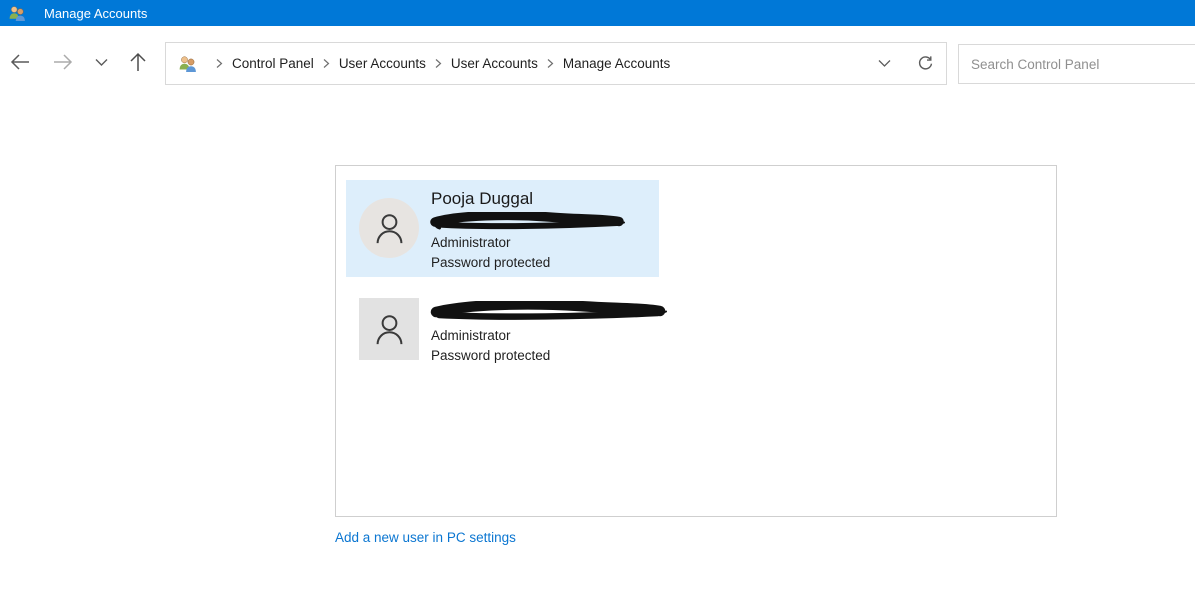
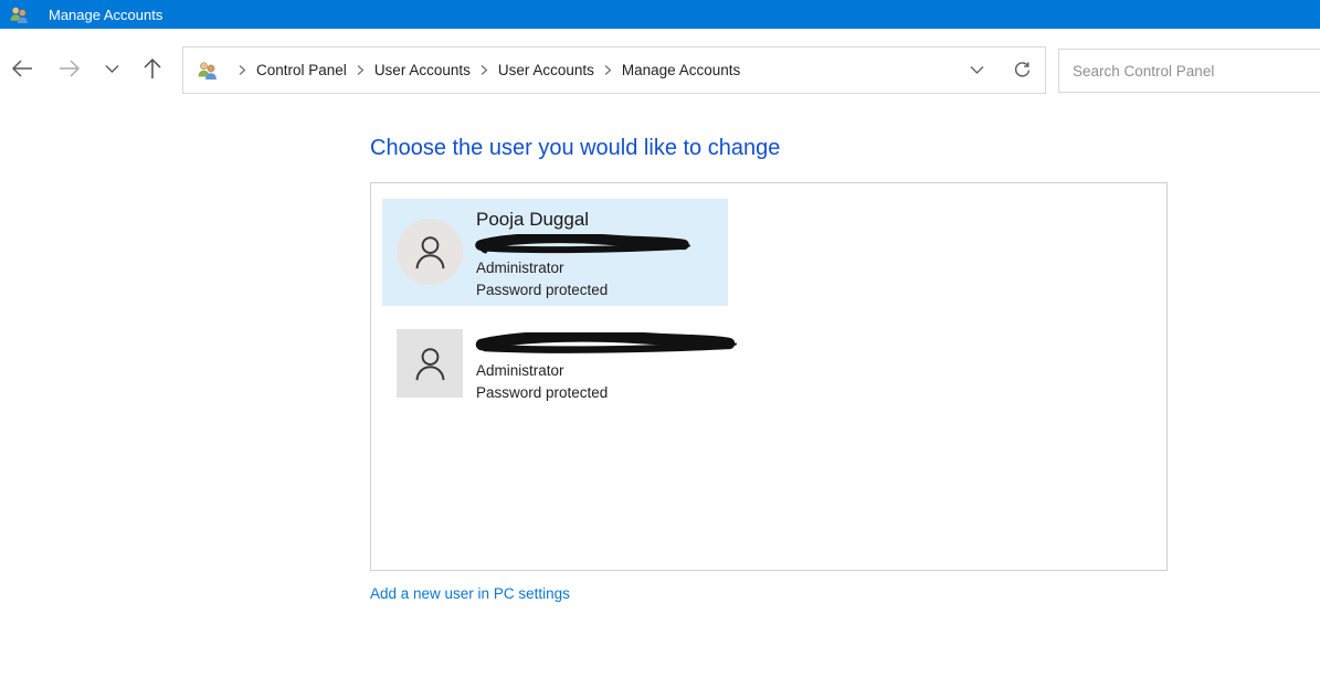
  Manage Accounts
  Control Panel
  User Accounts
  User Accounts
  Manage Accounts
  Search Control Panel
+ Choose the user you would like to change
  Pooja Duggal
  Administrator
  Password protected
  Administrator
  Password protected
  Add a new user in PC settings
